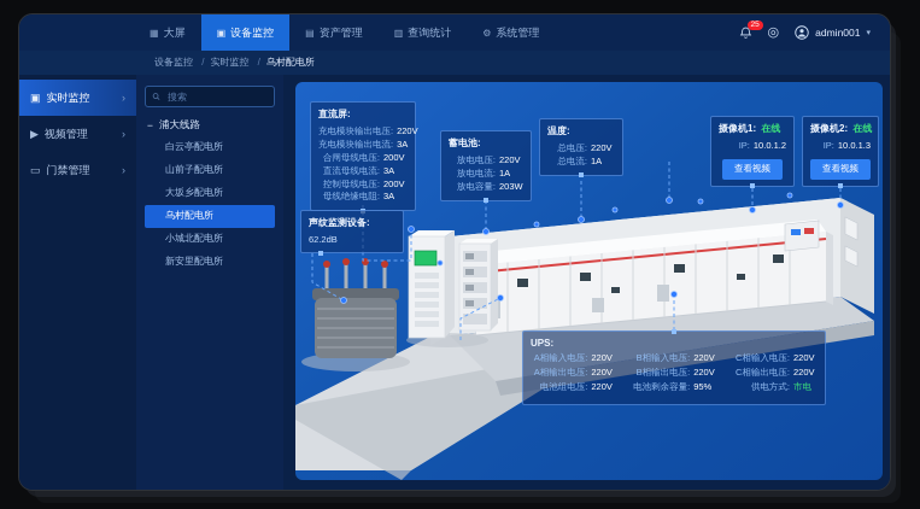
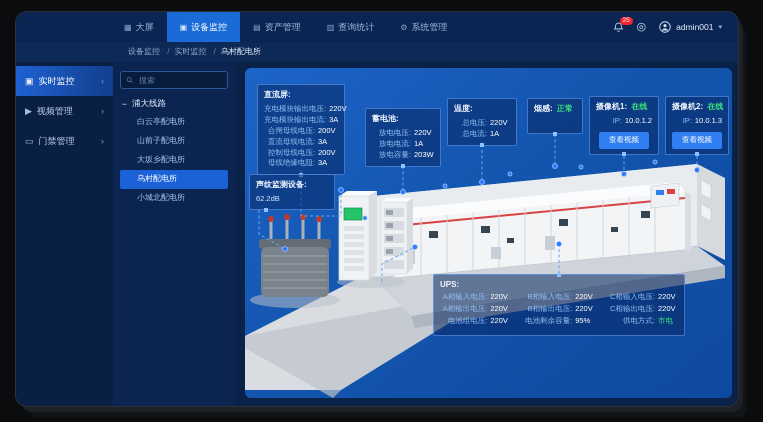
  ▦
  大屏
  ▣
  设备监控
  ▤
  资产管理
  ▥
  查询统计
  ⚙
  系统管理
  ◎
  admin001
  设备监控
  实时监控
  乌村配电所
  ▣
  实时监控
  ›
  ▶
  视频管理
  ›
  ▭
  门禁管理
  ›
  搜索
  −
  浦大线路
  白云亭配电所
  山前子配电所
  大坂乡配电所
  乌村配电所
  小城北配电所
- 新安里配电所
  直流屏:
  充电模块输出电压:
  220V
  充电模块输出电流:
  3A
  合闸母线电压:
  200V
  直流母线电流:
  3A
  控制母线电压:
  200V
  母线绝缘电阻:
  3A
  蓄电池:
  放电电压:
  220V
  放电电流:
  1A
  放电容量:
  203W
  温度:
  总电压:
  220V
  总电流:
  1A
+ 烟感: 正常
  摄像机1: 在线
  IP:
  10.0.1.2
  查看视频
  摄像机2: 在线
  IP:
  10.0.1.3
  查看视频
  声纹监测设备:
  62.2dB
  UPS:
  A相输入电压:
  220V
  B相输入电压:
  220V
  C相输入电压:
  220V
  A相输出电压:
  220V
  B相输出电压:
  220V
  C相输出电压:
  220V
  电池组电压:
  220V
  电池剩余容量:
  95%
  供电方式:
  市电
